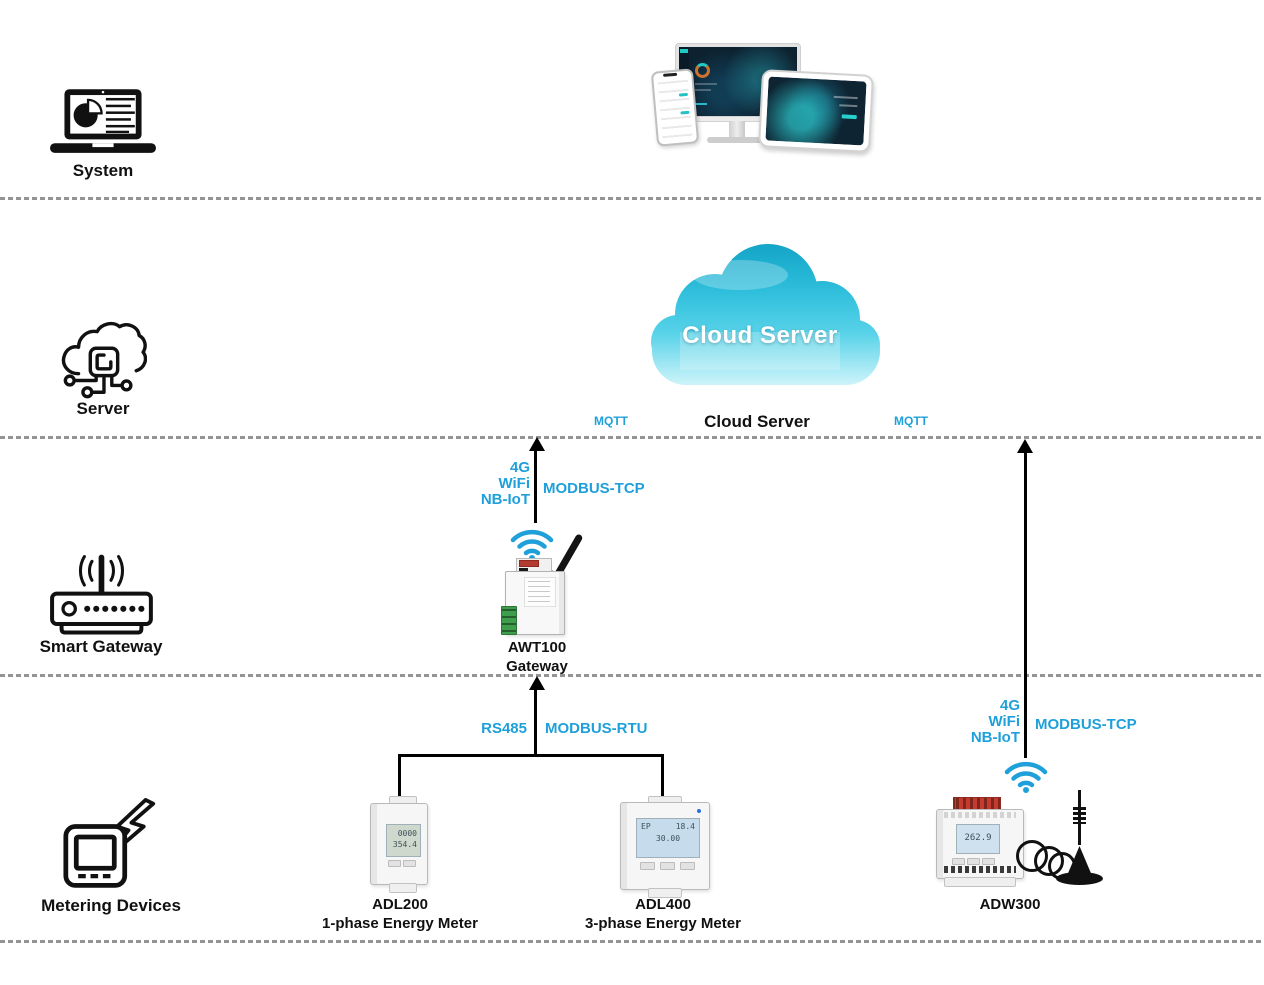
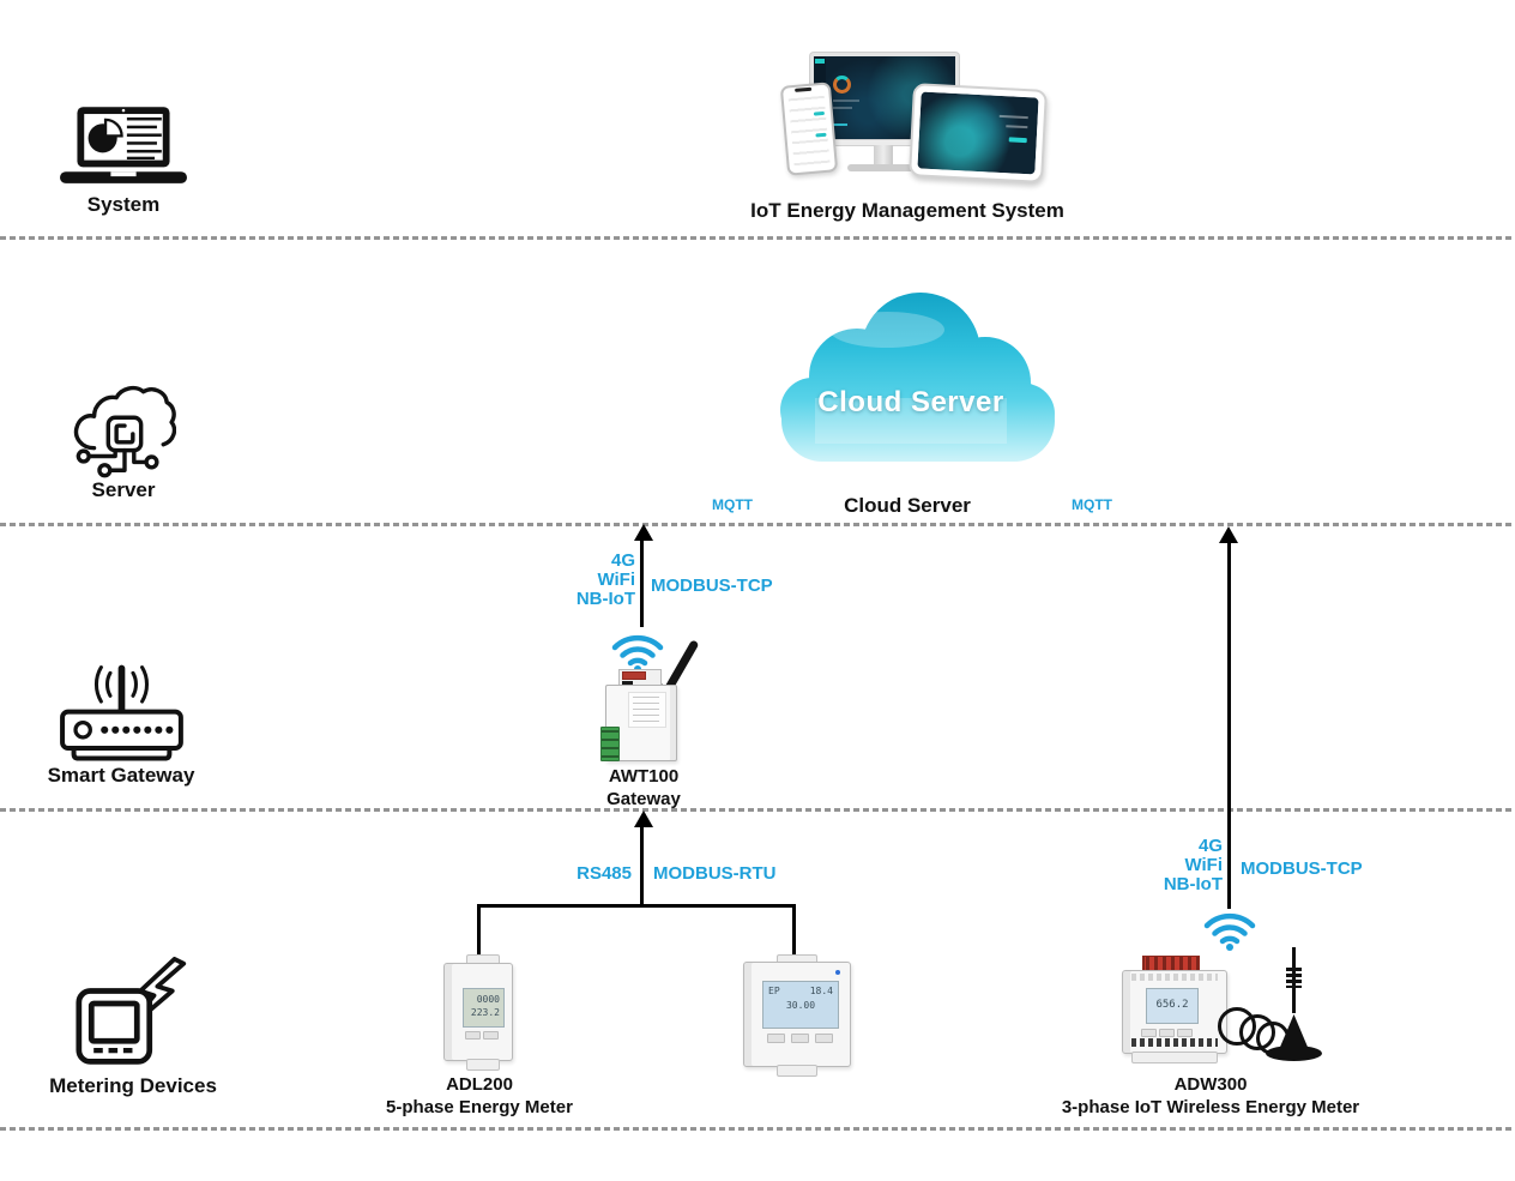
  System
+ IoT Energy Management System
  Server
  Cloud Server
  MQTT
  Cloud Server
  MQTT
  Smart Gateway
  4G
  WiFi
  NB-IoT
  MODBUS-TCP
  AWT100
  Gateway
  RS485
  MODBUS-RTU
  Metering Devices
  0000
- 354.4
+ 223.2
  ADL200
- 1-phase Energy Meter
+ 5-phase Energy Meter
  EP
  18.4
  30.00
- ADL400
- 3-phase Energy Meter
  4G
  WiFi
  NB-IoT
  MODBUS-TCP
- 262.9
+ 656.2
  ADW300
+ 3-phase IoT Wireless Energy Meter
